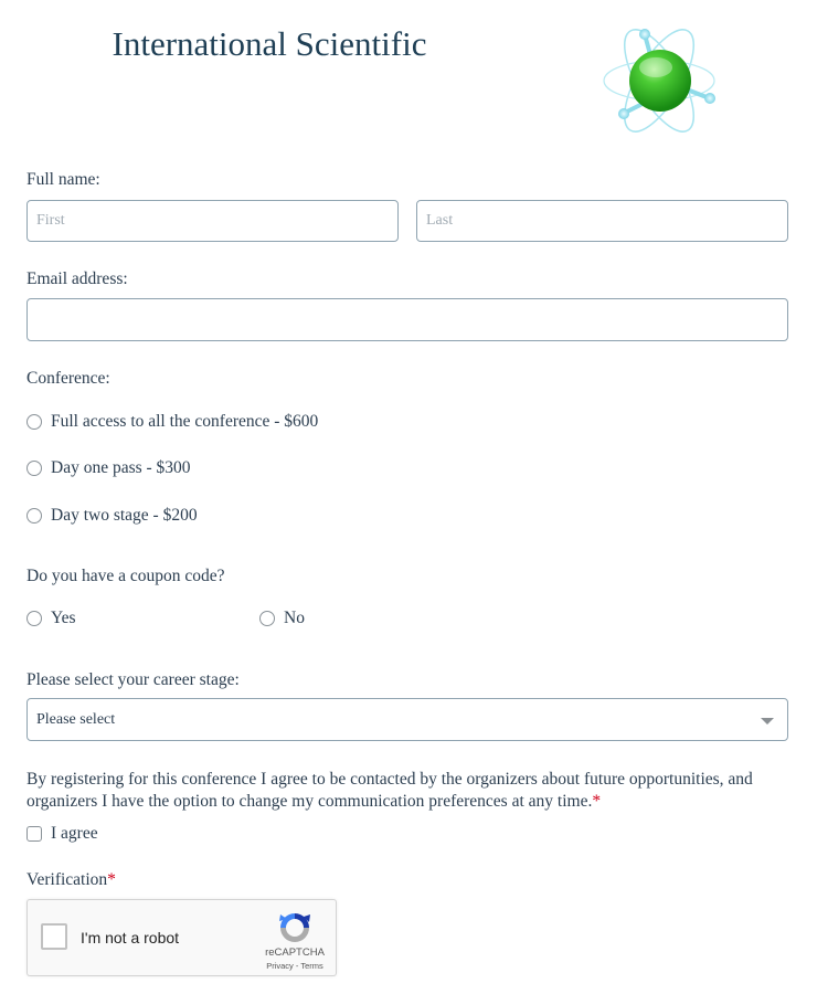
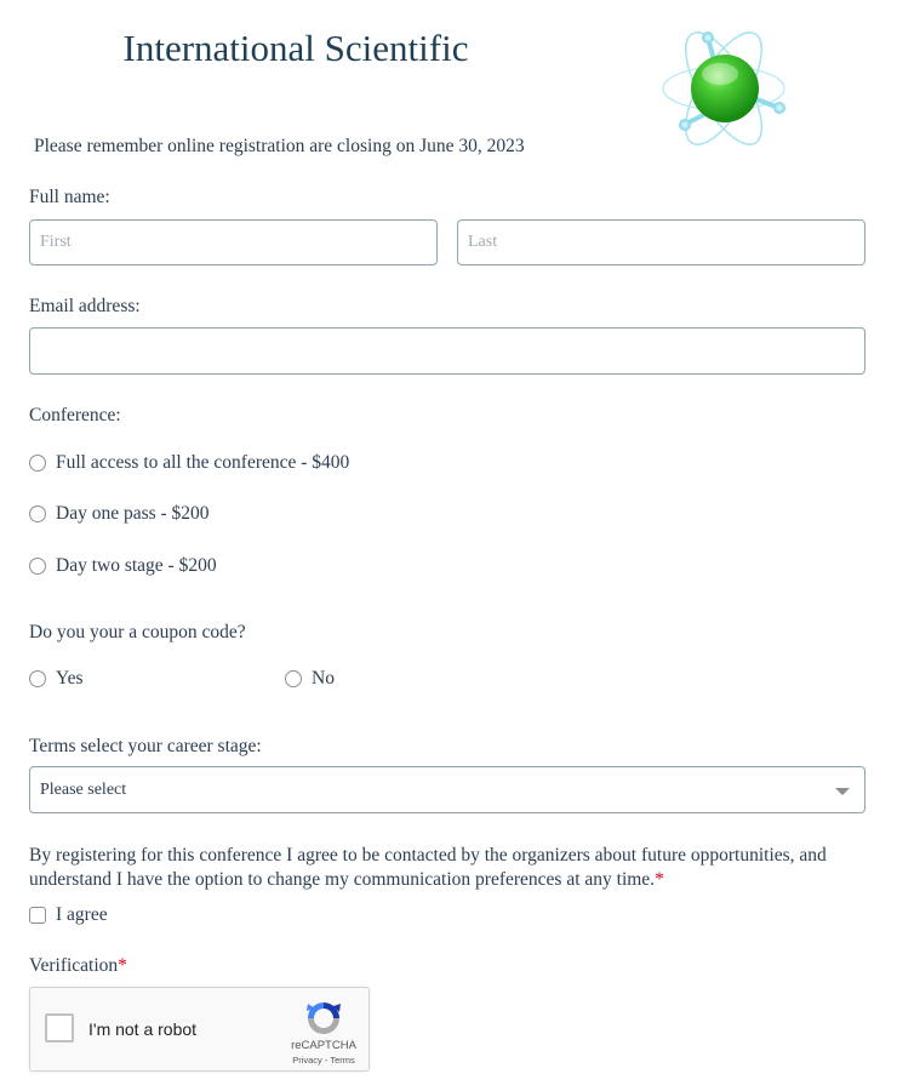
  International Scientific
+ Please remember online registration are closing on June 30, 2023
  Full name:
  First
  Last
  Email address:
  Conference:
- Full access to all the conference - $600
+ Full access to all the conference - $400
- Day one pass - $300
+ Day one pass - $200
  Day two stage - $200
- Do you have a coupon code?
+ Do you your a coupon code?
  Yes
  No
- Please select your career stage:
+ Terms select your career stage:
  Please select
- By registering for this conference I agree to be contacted by the organizers about future opportunities, and organizers I have the option to change my communication preferences at any time.*
+ By registering for this conference I agree to be contacted by the organizers about future opportunities, and understand I have the option to change my communication preferences at any time.*
  I agree
  Verification*
  I'm not a robot
  reCAPTCHA
  Privacy - Terms
